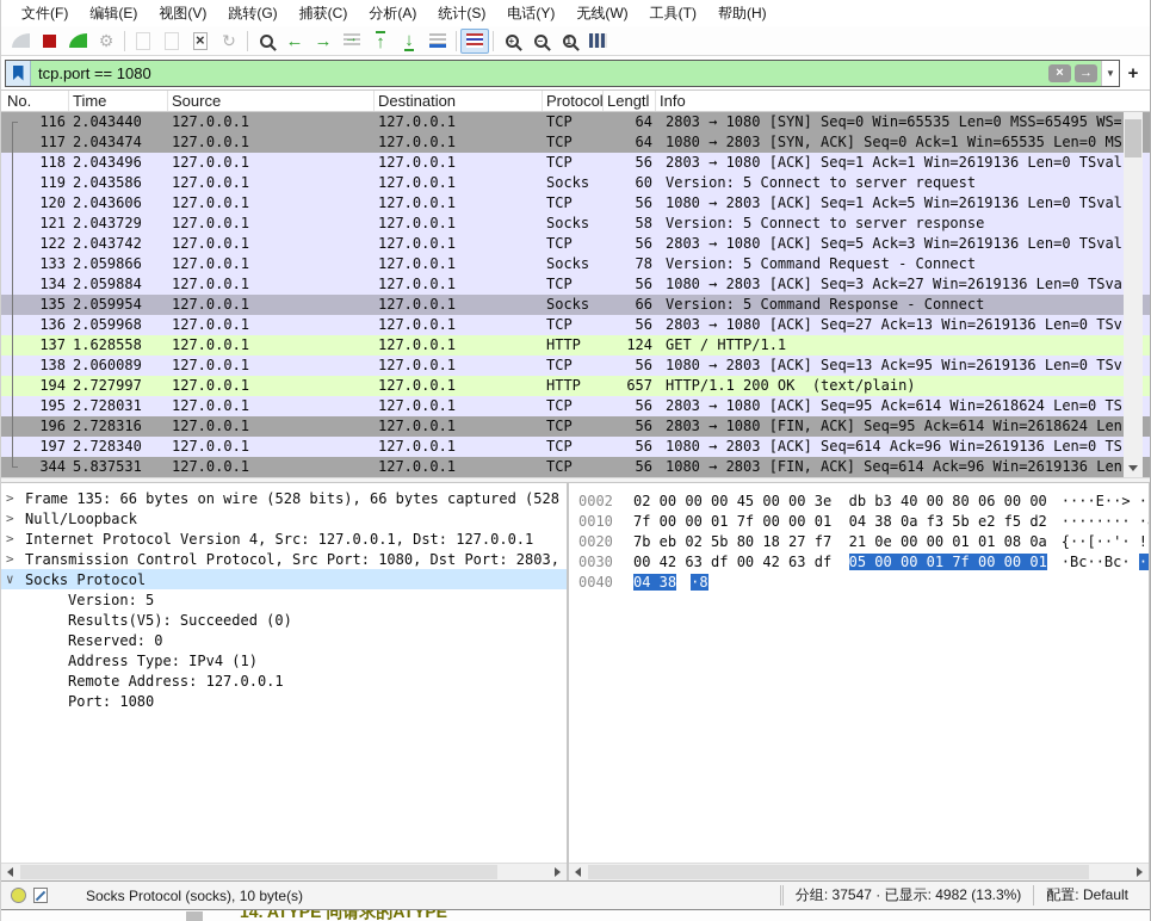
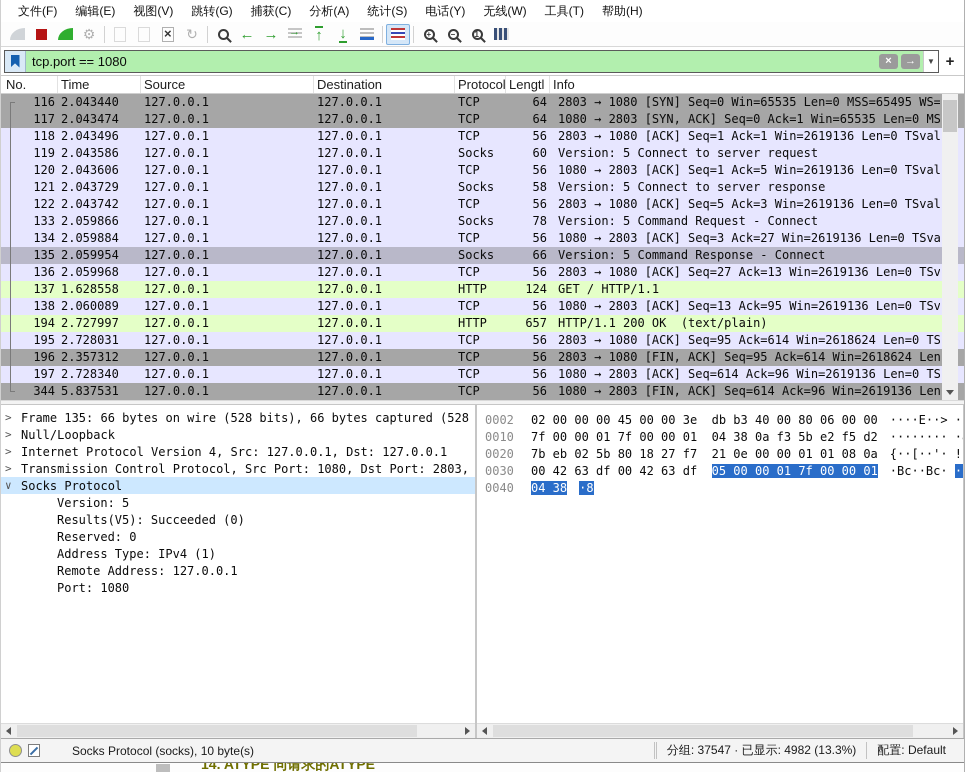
  文件(F)
  编辑(E)
  视图(V)
  跳转(G)
  捕获(C)
  分析(A)
  统计(S)
  电话(Y)
  无线(W)
  工具(T)
  帮助(H)
  ⚙
  ×
  ↻
  ←
  →
  →
  ↑
  ↓
  +
  −
  1
  tcp.port == 1080
  ×
  →
  ▼
  +
  No.
  Time
  Source
  Destination
  Protocol
  Lengtl
  Info
  116
  2.043440
  127.0.0.1
  127.0.0.1
  TCP
  64
  2803 → 1080 [SYN] Seq=0 Win=65535 Len=0 MSS=65495 WS=
  117
  2.043474
  127.0.0.1
  127.0.0.1
  TCP
  64
  1080 → 2803 [SYN, ACK] Seq=0 Ack=1 Win=65535 Len=0 MS
  118
  2.043496
  127.0.0.1
  127.0.0.1
  TCP
  56
  2803 → 1080 [ACK] Seq=1 Ack=1 Win=2619136 Len=0 TSval
  119
  2.043586
  127.0.0.1
  127.0.0.1
  Socks
  60
  Version: 5 Connect to server request
  120
  2.043606
  127.0.0.1
  127.0.0.1
  TCP
  56
  1080 → 2803 [ACK] Seq=1 Ack=5 Win=2619136 Len=0 TSval
  121
  2.043729
  127.0.0.1
  127.0.0.1
  Socks
  58
  Version: 5 Connect to server response
  122
  2.043742
  127.0.0.1
  127.0.0.1
  TCP
  56
  2803 → 1080 [ACK] Seq=5 Ack=3 Win=2619136 Len=0 TSval
  133
  2.059866
  127.0.0.1
  127.0.0.1
  Socks
  78
  Version: 5 Command Request - Connect
  134
  2.059884
  127.0.0.1
  127.0.0.1
  TCP
  56
  1080 → 2803 [ACK] Seq=3 Ack=27 Win=2619136 Len=0 TSva
  135
  2.059954
  127.0.0.1
  127.0.0.1
  Socks
  66
  Version: 5 Command Response - Connect
  136
  2.059968
  127.0.0.1
  127.0.0.1
  TCP
  56
  2803 → 1080 [ACK] Seq=27 Ack=13 Win=2619136 Len=0 TSv
  137
  1.628558
  127.0.0.1
  127.0.0.1
  HTTP
  124
  GET / HTTP/1.1
  138
  2.060089
  127.0.0.1
  127.0.0.1
  TCP
  56
  1080 → 2803 [ACK] Seq=13 Ack=95 Win=2619136 Len=0 TSv
  194
  2.727997
  127.0.0.1
  127.0.0.1
  HTTP
  657
  HTTP/1.1 200 OK (text/plain)
  195
  2.728031
  127.0.0.1
  127.0.0.1
  TCP
  56
  2803 → 1080 [ACK] Seq=95 Ack=614 Win=2618624 Len=0 TS
  196
- 2.728316
+ 2.357312
  127.0.0.1
  127.0.0.1
  TCP
  56
  2803 → 1080 [FIN, ACK] Seq=95 Ack=614 Win=2618624 Len
  197
  2.728340
  127.0.0.1
  127.0.0.1
  TCP
  56
  1080 → 2803 [ACK] Seq=614 Ack=96 Win=2619136 Len=0 TS
  344
  5.837531
  127.0.0.1
  127.0.0.1
  TCP
  56
  1080 → 2803 [FIN, ACK] Seq=614 Ack=96 Win=2619136 Len
  >
  Frame 135: 66 bytes on wire (528 bits), 66 bytes captured (528
  >
  Null/Loopback
  >
  Internet Protocol Version 4, Src: 127.0.0.1, Dst: 127.0.0.1
  >
  Transmission Control Protocol, Src Port: 1080, Dst Port: 2803,
  ∨
  Socks Protocol
  Version: 5
  Results(V5): Succeeded (0)
  Reserved: 0
  Address Type: IPv4 (1)
  Remote Address: 127.0.0.1
  Port: 1080
  0002
  02 00 00 00 45 00 00 3e db b3 40 00 80 06 00 00
  0010
  7f 00 00 01 7f 00 00 01 04 38 0a f3 5b e2 f5 d2
  0020
  7b eb 02 5b 80 18 27 f7 21 0e 00 00 01 01 08 0a
  0030
  00 42 63 df 00 42 63 df 05 00 00 01 7f 00 00 01
  0040
  04 38
  ·8
  Socks Protocol (socks), 10 byte(s)
  分组: 37547 · 已显示: 4982 (13.3%)
  配置: Default
  14. ATYPE 同请求的ATYPE
